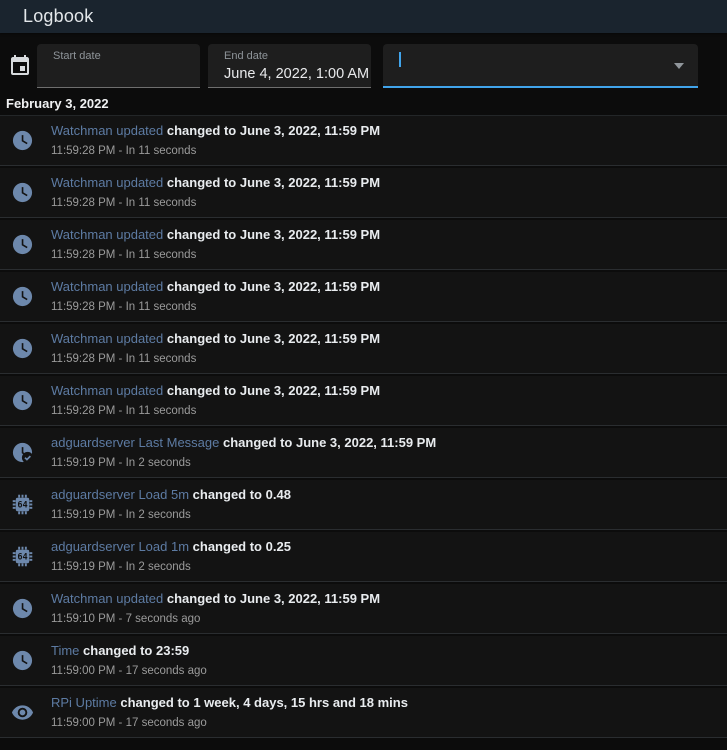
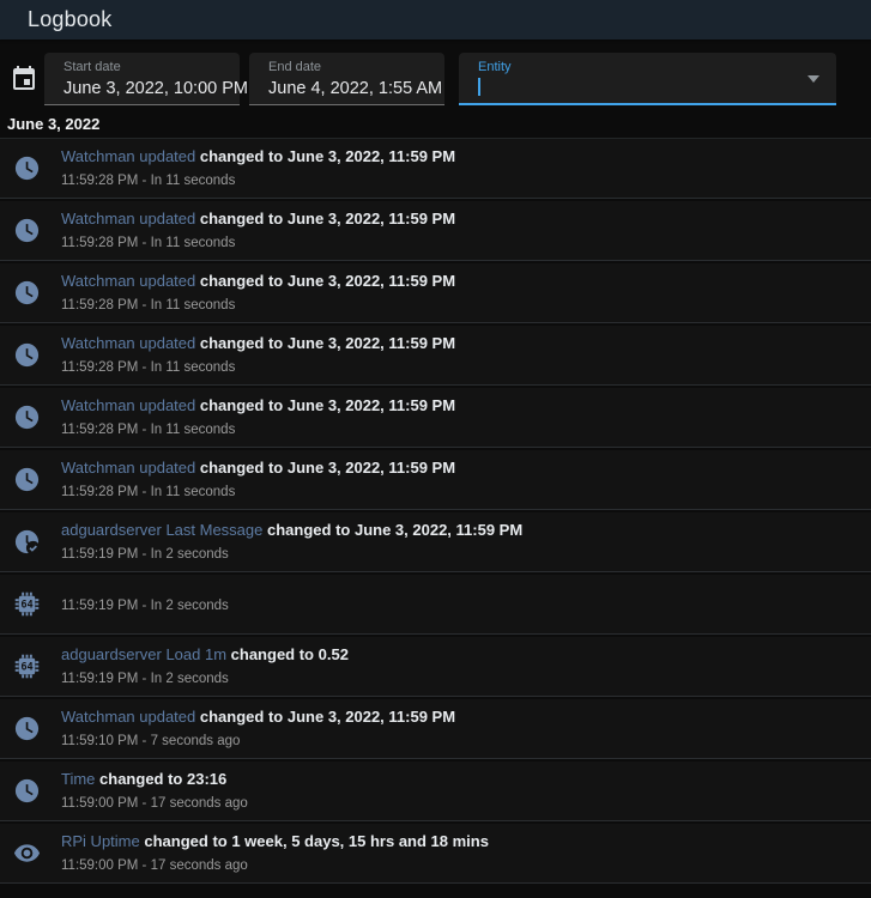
  Logbook
  Start date
+ June 3, 2022, 10:00 PM
  End date
- June 4, 2022, 1:00 AM
+ June 4, 2022, 1:55 AM
+ Entity
- February 3, 2022
+ June 3, 2022
  Watchman updated changed to June 3, 2022, 11:59 PM
  11:59:28 PM - In 11 seconds
  Watchman updated changed to June 3, 2022, 11:59 PM
  11:59:28 PM - In 11 seconds
  Watchman updated changed to June 3, 2022, 11:59 PM
  11:59:28 PM - In 11 seconds
  Watchman updated changed to June 3, 2022, 11:59 PM
  11:59:28 PM - In 11 seconds
  Watchman updated changed to June 3, 2022, 11:59 PM
  11:59:28 PM - In 11 seconds
  Watchman updated changed to June 3, 2022, 11:59 PM
  11:59:28 PM - In 11 seconds
  adguardserver Last Message changed to June 3, 2022, 11:59 PM
  11:59:19 PM - In 2 seconds
  64
- adguardserver Load 5m changed to 0.48
  11:59:19 PM - In 2 seconds
  64
- adguardserver Load 1m changed to 0.25
+ adguardserver Load 1m changed to 0.52
  11:59:19 PM - In 2 seconds
  Watchman updated changed to June 3, 2022, 11:59 PM
  11:59:10 PM - 7 seconds ago
- Time changed to 23:59
+ Time changed to 23:16
  11:59:00 PM - 17 seconds ago
- RPi Uptime changed to 1 week, 4 days, 15 hrs and 18 mins
+ RPi Uptime changed to 1 week, 5 days, 15 hrs and 18 mins
  11:59:00 PM - 17 seconds ago
